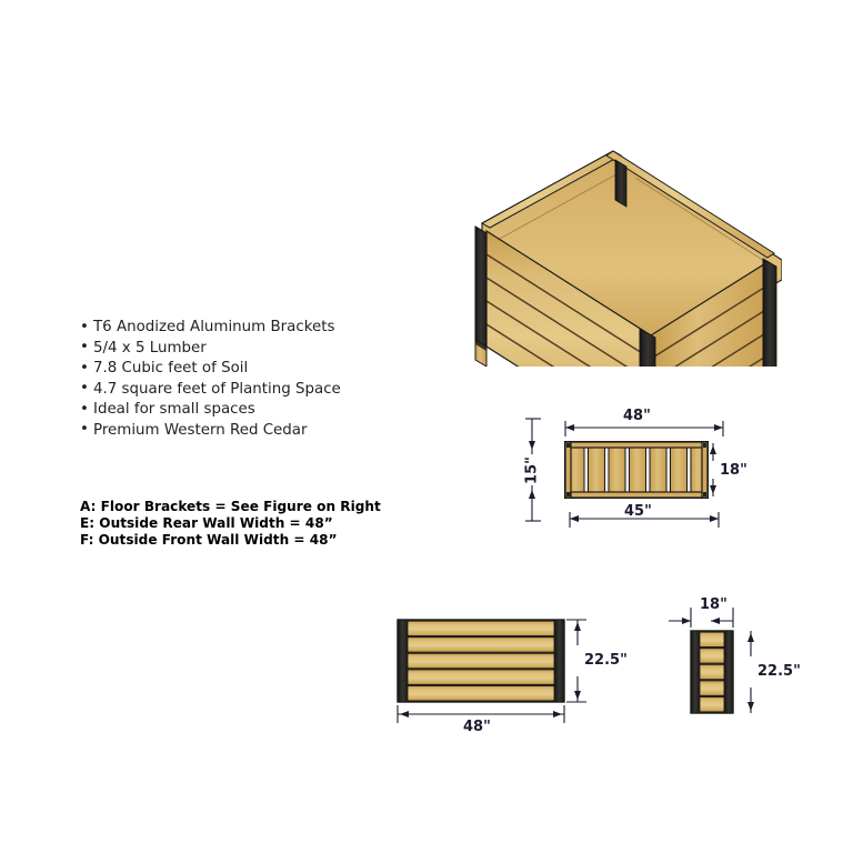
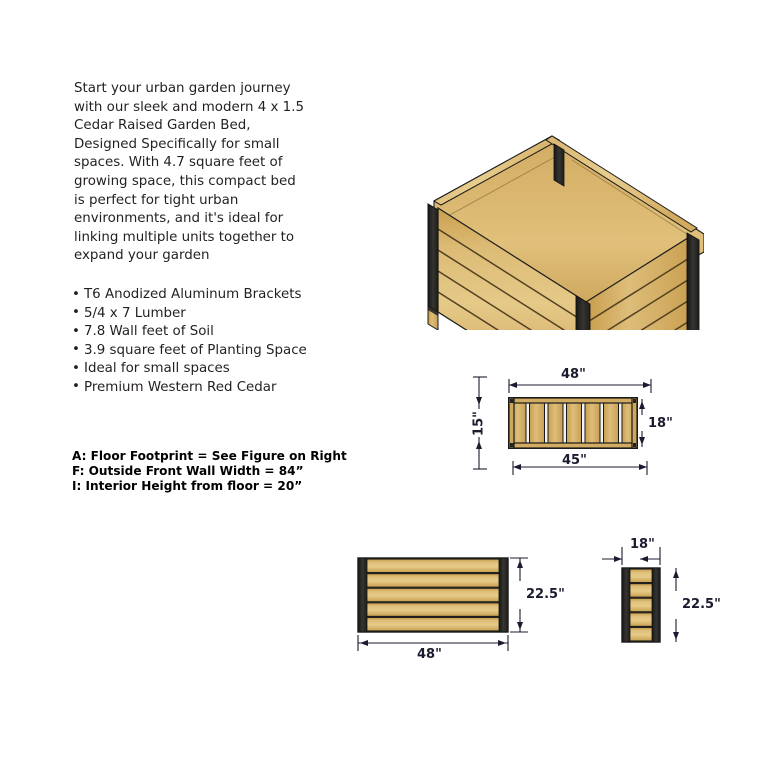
+ Start your urban garden journey
+ with our sleek and modern 4 x 1.5
+ Cedar Raised Garden Bed,
+ Designed Specifically for small
+ spaces. With 4.7 square feet of
+ growing space, this compact bed
+ is perfect for tight urban
+ environments, and it's ideal for
+ linking multiple units together to
+ expand your garden
  •
  T6 Anodized Aluminum Brackets
  •
- 5/4 x 5 Lumber
+ 5/4 x 7 Lumber
  •
- 7.8 Cubic feet of Soil
+ 7.8 Wall feet of Soil
  •
- 4.7 square feet of Planting Space
+ 3.9 square feet of Planting Space
  •
  Ideal for small spaces
  •
  Premium Western Red Cedar
- A: Floor Brackets = See Figure on Right
+ A: Floor Footprint = See Figure on Right
- E: Outside Rear Wall Width = 48”
- F: Outside Front Wall Width = 48”
+ F: Outside Front Wall Width = 84”
+ I: Interior Height from floor = 20”
  48"
  18"
  45"
  22.5"
  48"
  18"
  22.5"
